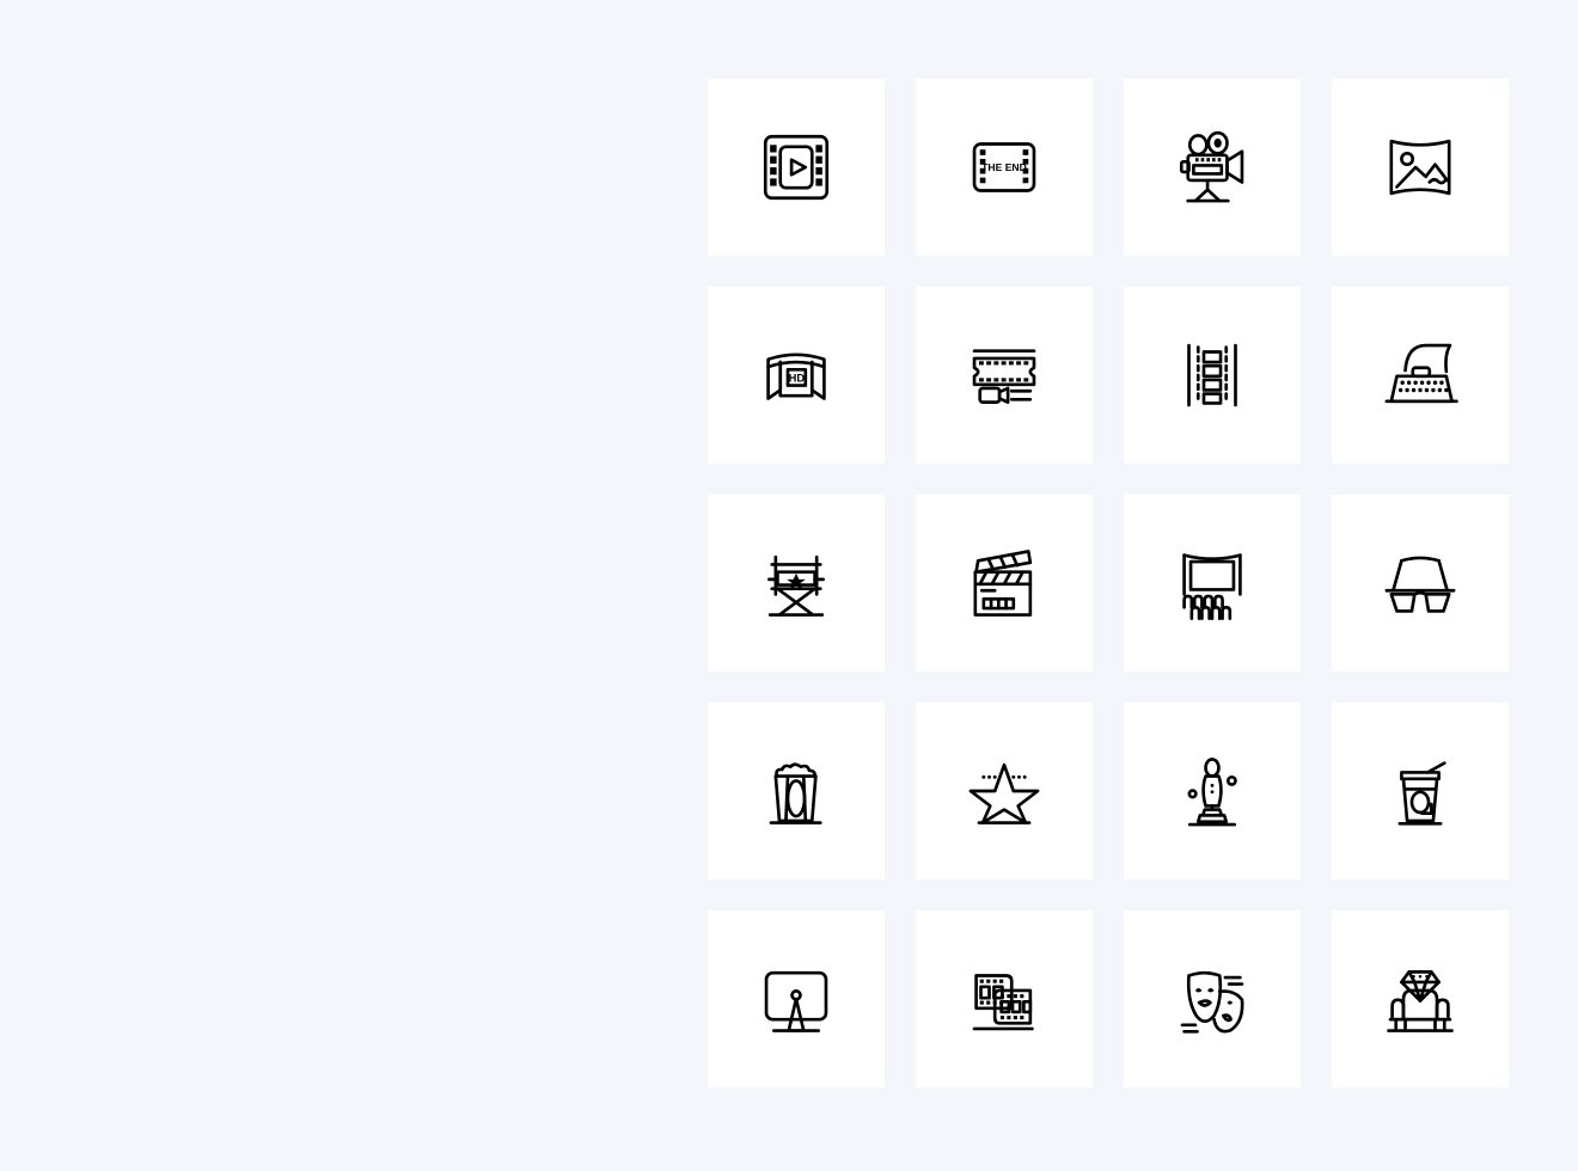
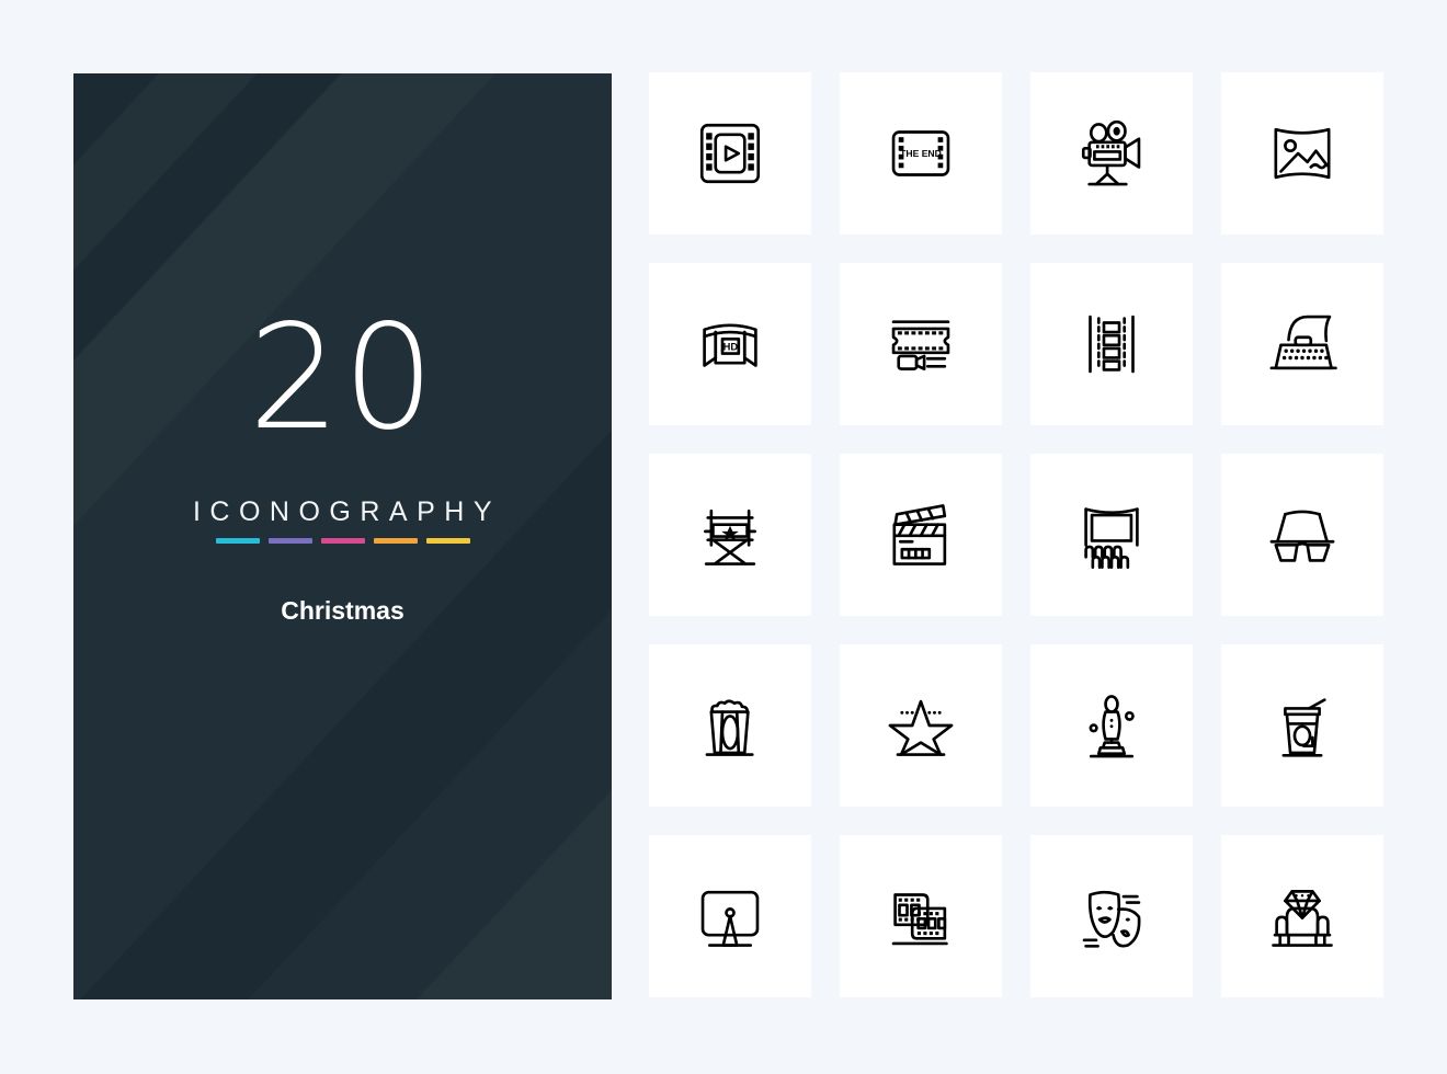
+ 20
+ ICONOGRAPHY
+ Christmas
  THE END
  HD
